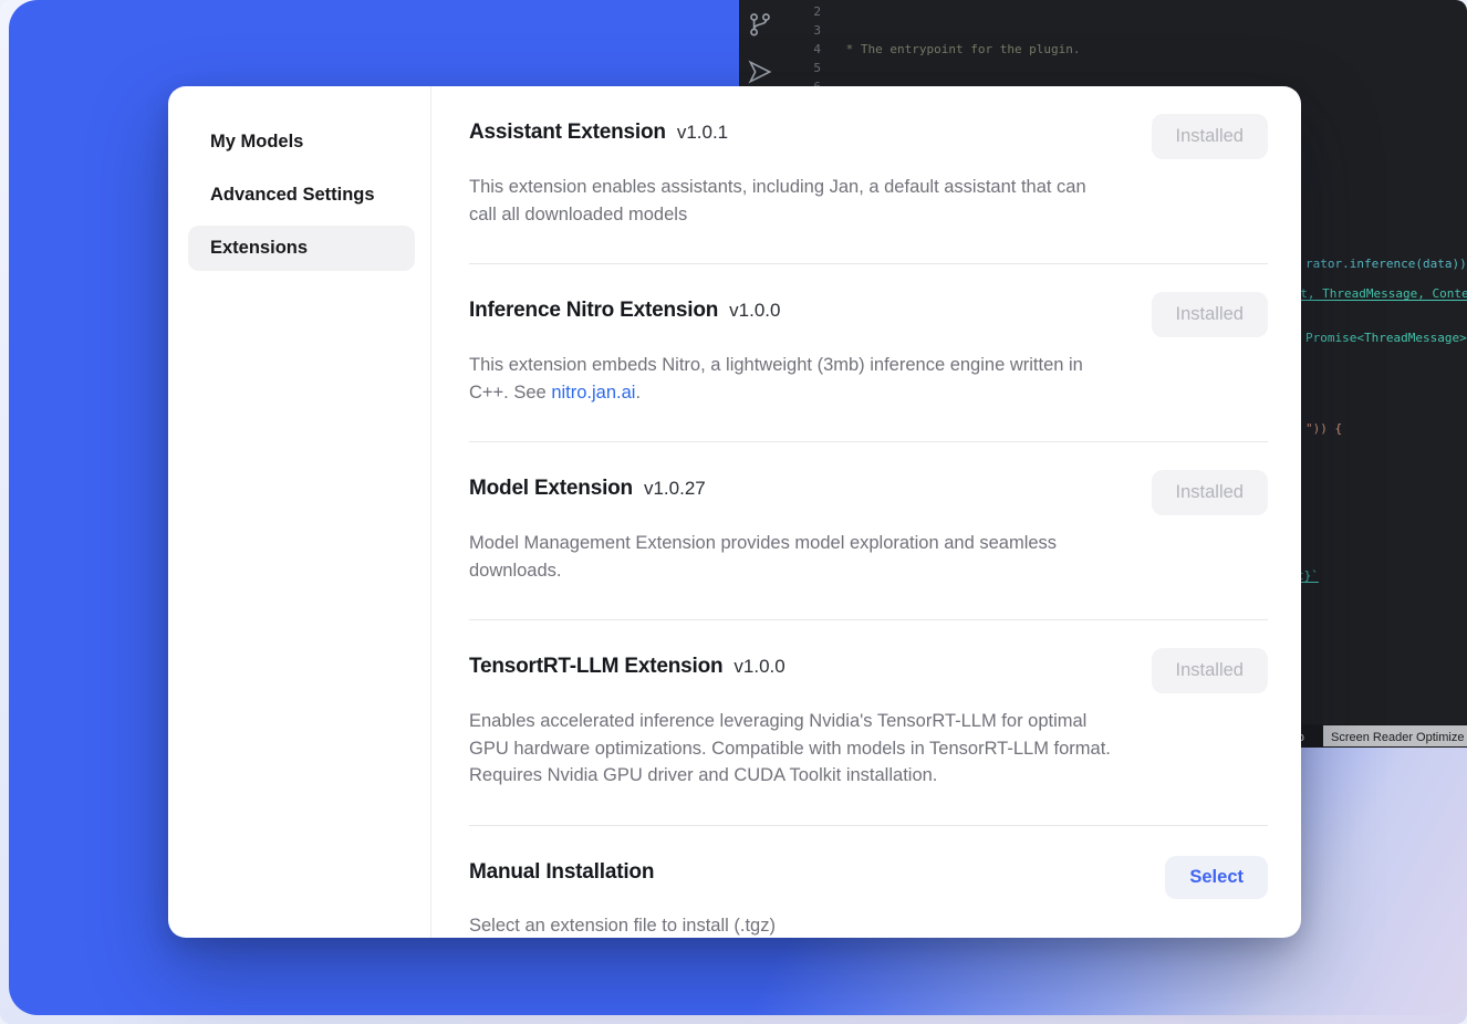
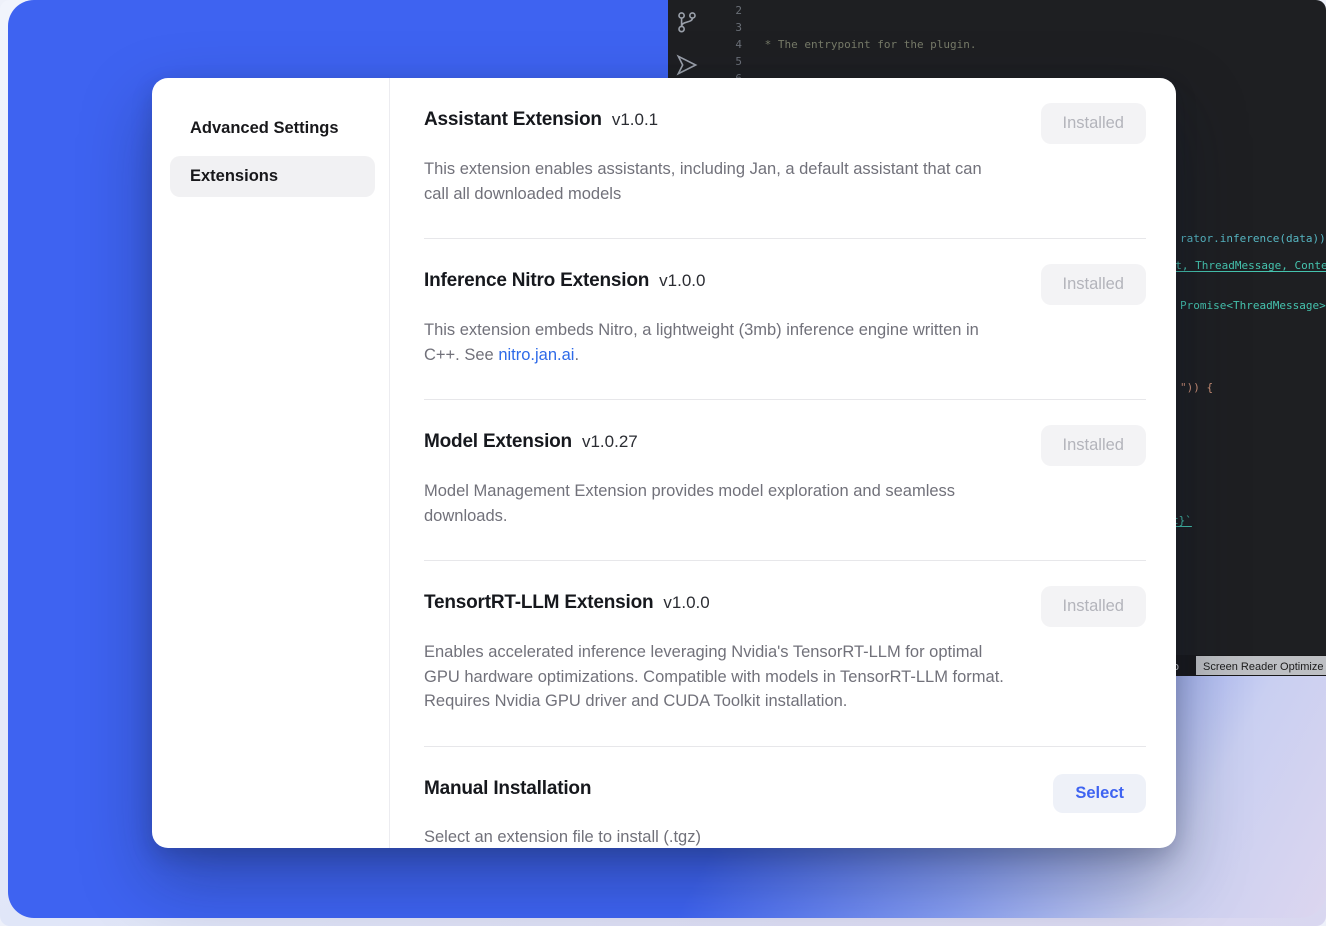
  2
  3
  4
  5
  * The entrypoint for the plugin.
  rator.inference(data))
  Promise<ThreadMessage>
  ")) {
  Screen Reader Optimize
- My Models
  Advanced Settings
  Extensions
  Assistant Extension
  v1.0.1
  Installed
  This extension enables assistants, including Jan, a default assistant that can call all downloaded models
  Inference Nitro Extension
  v1.0.0
  Installed
  This extension embeds Nitro, a lightweight (3mb) inference engine written in C++. See nitro.jan.ai.
  Model Extension
  v1.0.27
  Installed
  Model Management Extension provides model exploration and seamless downloads.
  TensortRT-LLM Extension
  v1.0.0
  Installed
  Enables accelerated inference leveraging Nvidia's TensorRT-LLM for optimal GPU hardware optimizations. Compatible with models in TensorRT-LLM format. Requires Nvidia GPU driver and CUDA Toolkit installation.
  Manual Installation
  Select
  Select an extension file to install (.tgz)
